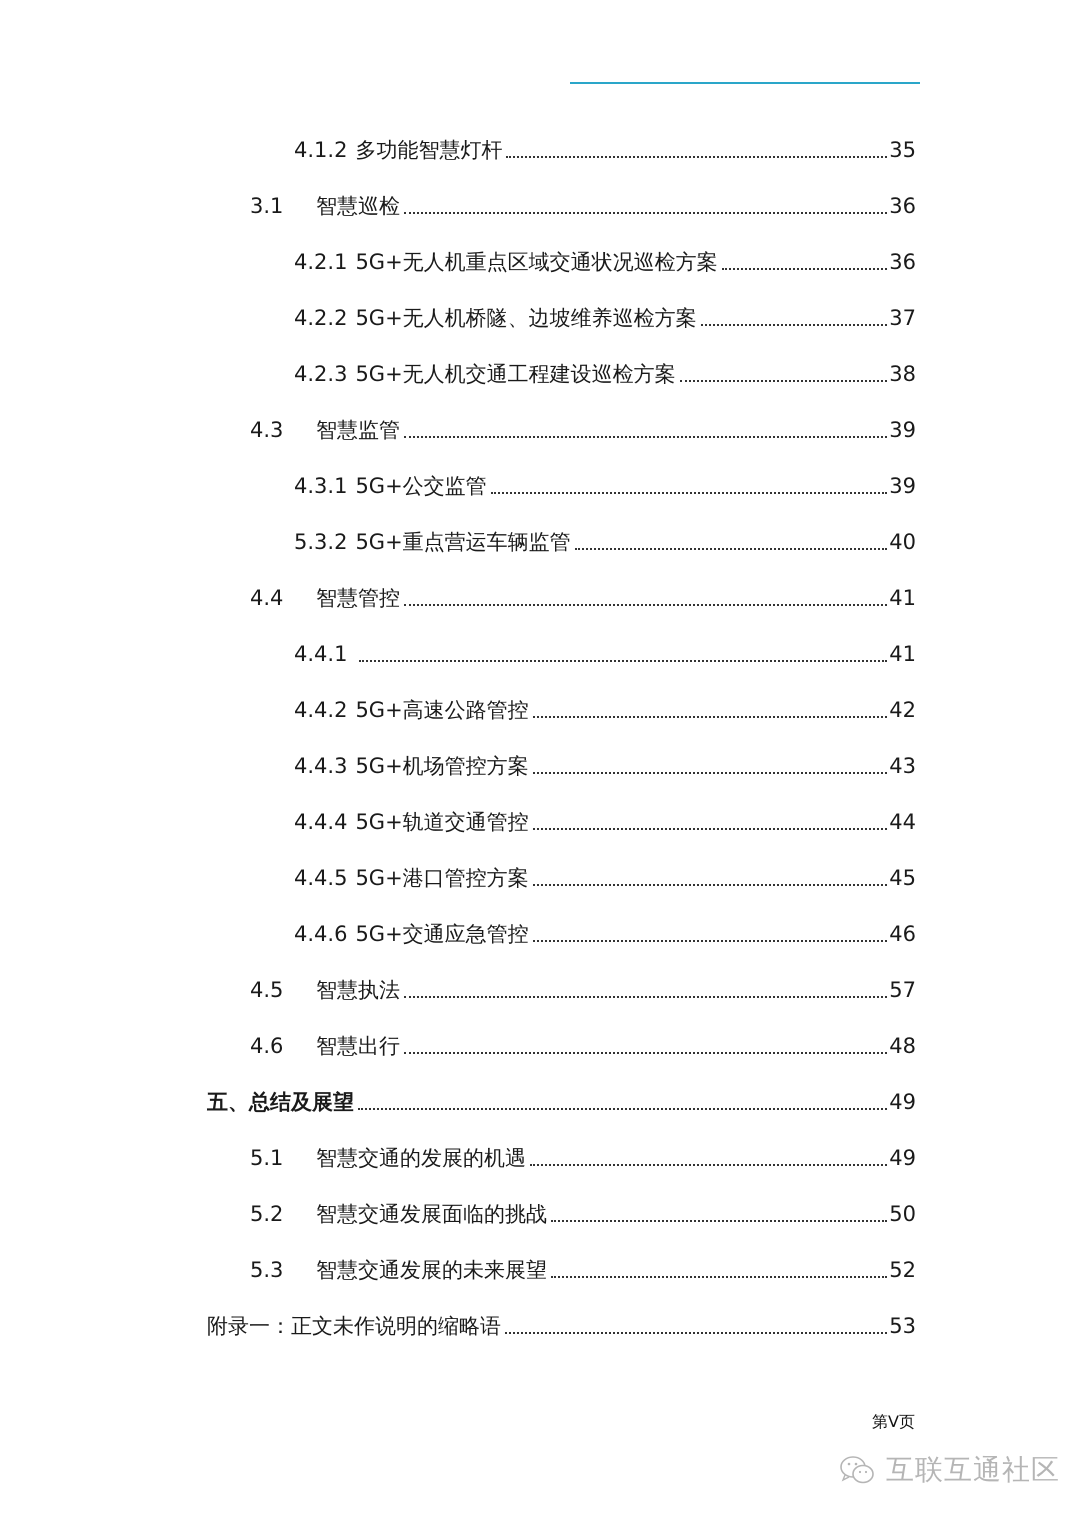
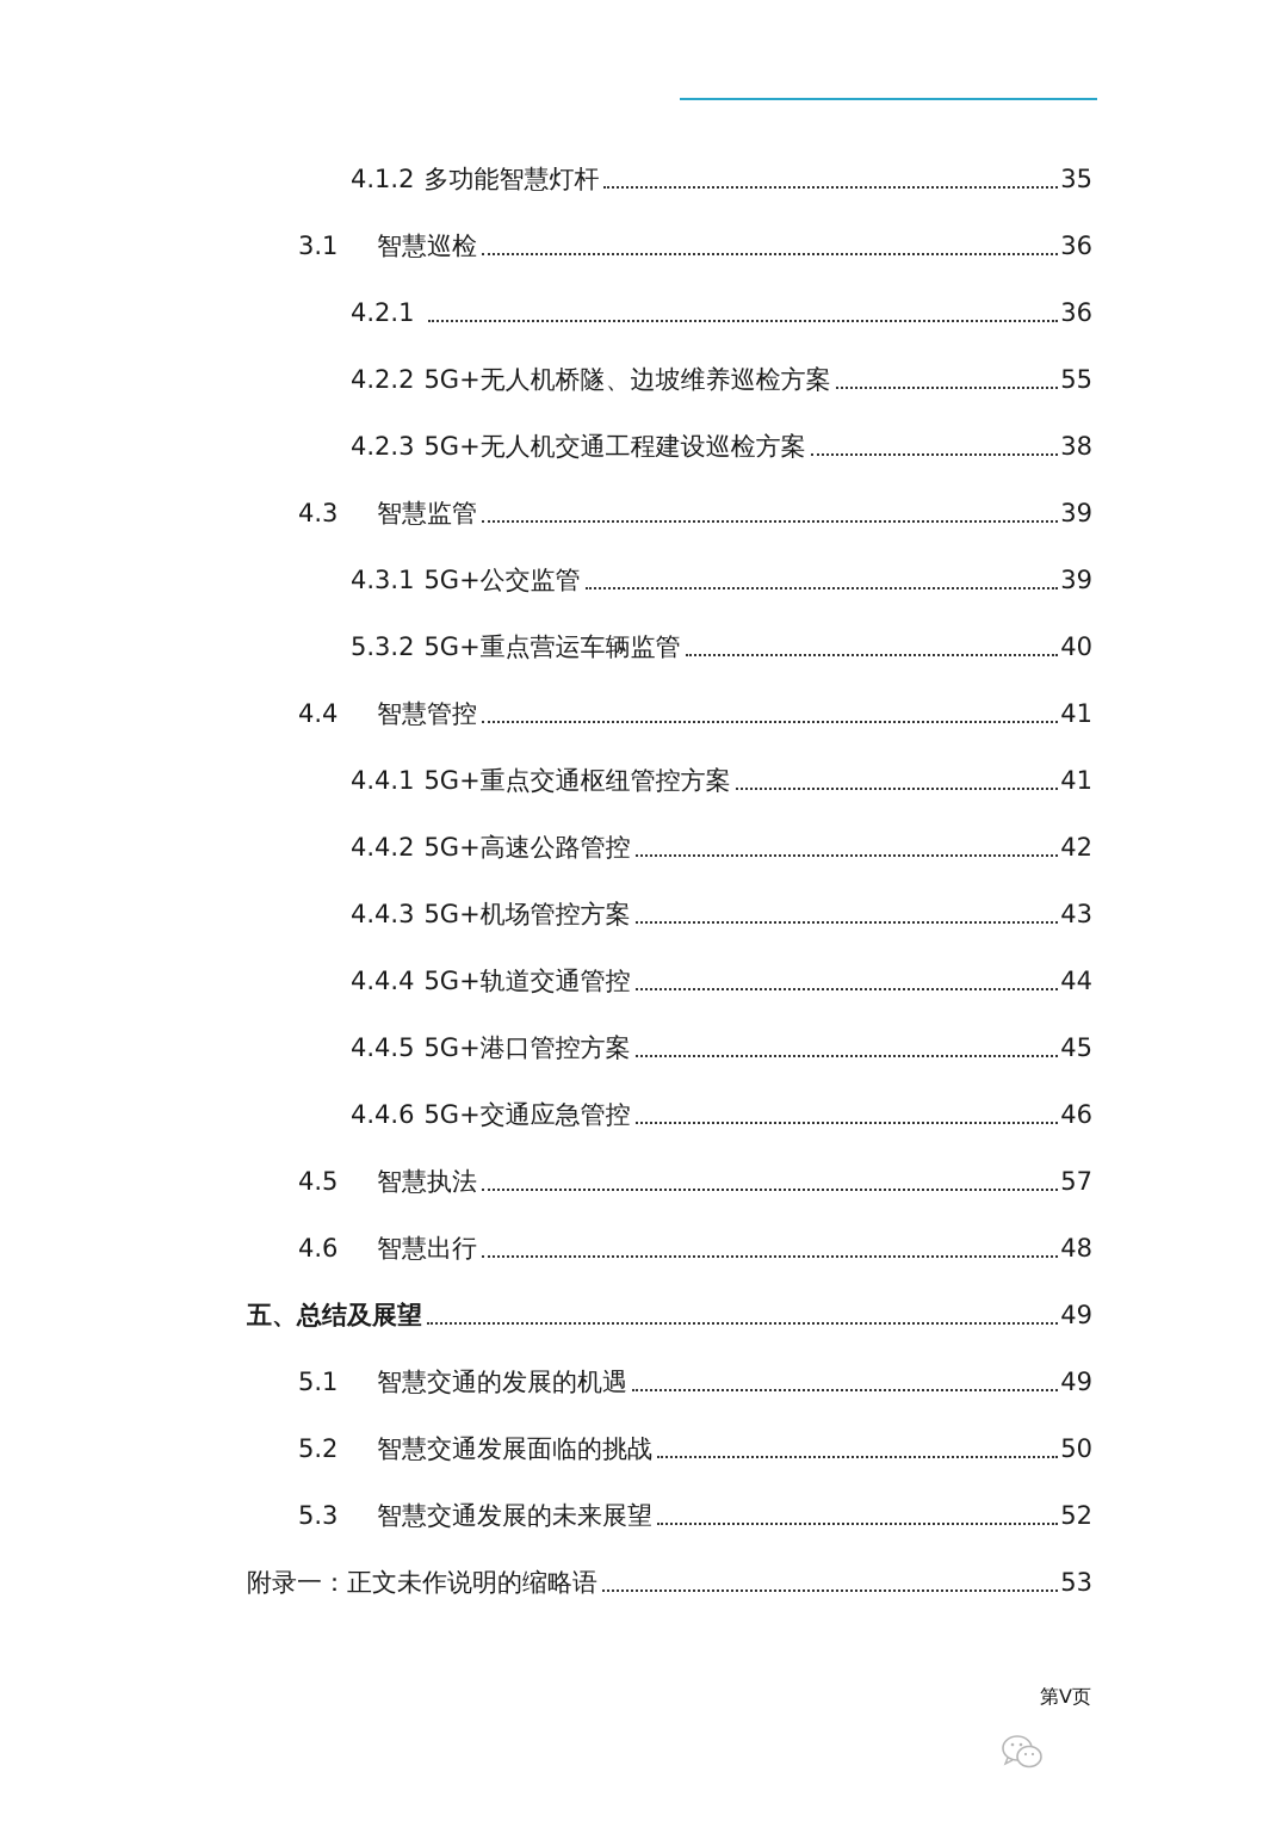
  4.1.2
  多功能智慧灯杆
  35
  3.1
  智慧巡检
  36
  4.2.1
- 5G+无人机重点区域交通状况巡检方案
  36
  4.2.2
  5G+无人机桥隧、边坡维养巡检方案
- 37
+ 55
  4.2.3
  5G+无人机交通工程建设巡检方案
  38
  4.3
  智慧监管
  39
  4.3.1
  5G+公交监管
  39
  5.3.2
  5G+重点营运车辆监管
  40
  4.4
  智慧管控
  41
  4.4.1
+ 5G+重点交通枢纽管控方案
  41
  4.4.2
  5G+高速公路管控
  42
  4.4.3
  5G+机场管控方案
  43
  4.4.4
  5G+轨道交通管控
  44
  4.4.5
  5G+港口管控方案
  45
  4.4.6
  5G+交通应急管控
  46
  4.5
  智慧执法
  57
  4.6
  智慧出行
  48
  五、总结及展望
  49
  5.1
  智慧交通的发展的机遇
  49
  5.2
  智慧交通发展面临的挑战
  50
  5.3
  智慧交通发展的未来展望
  52
  附录一：正文未作说明的缩略语
  53
  第V页
- 互联互通社区
